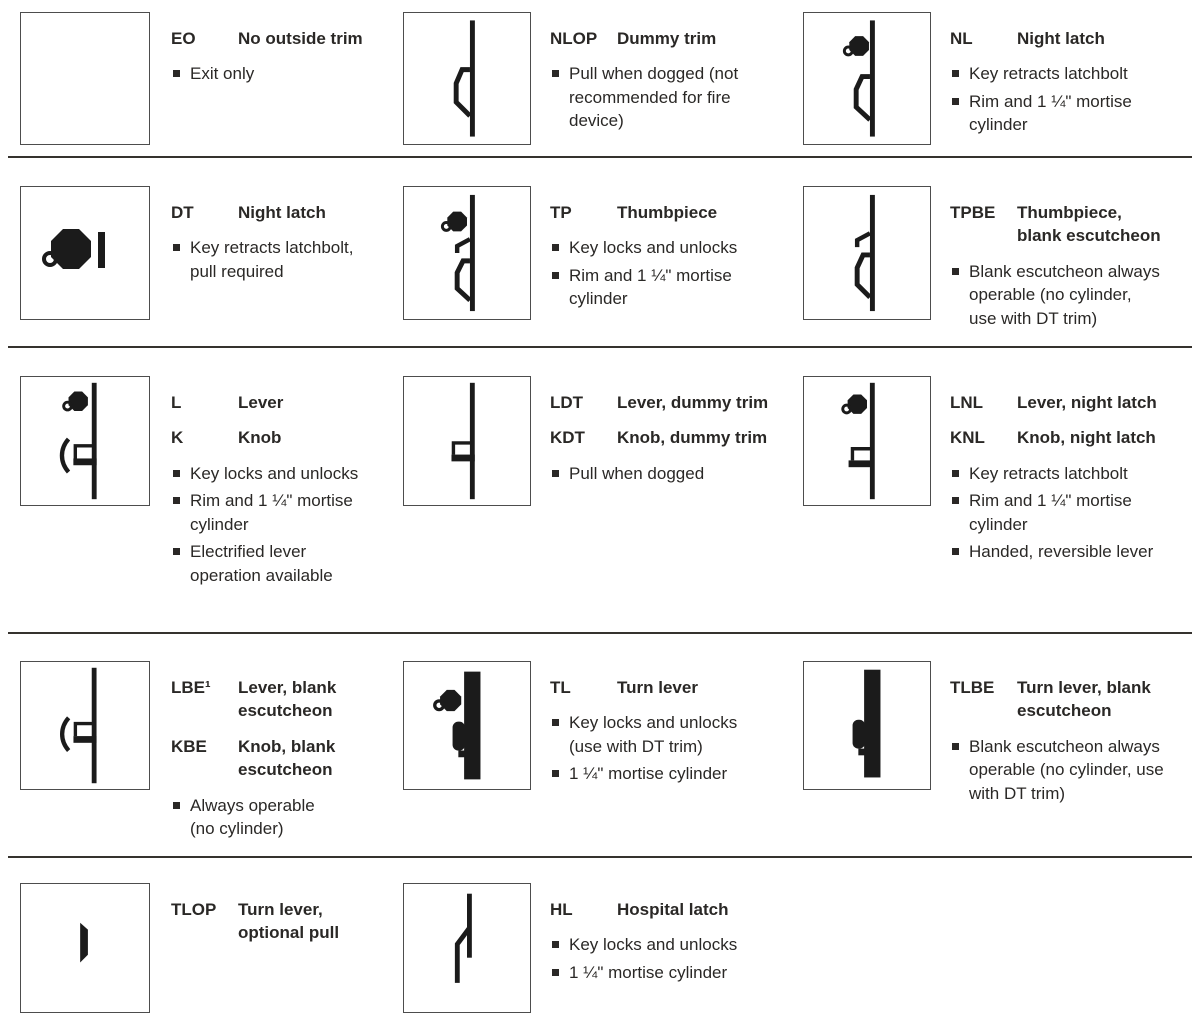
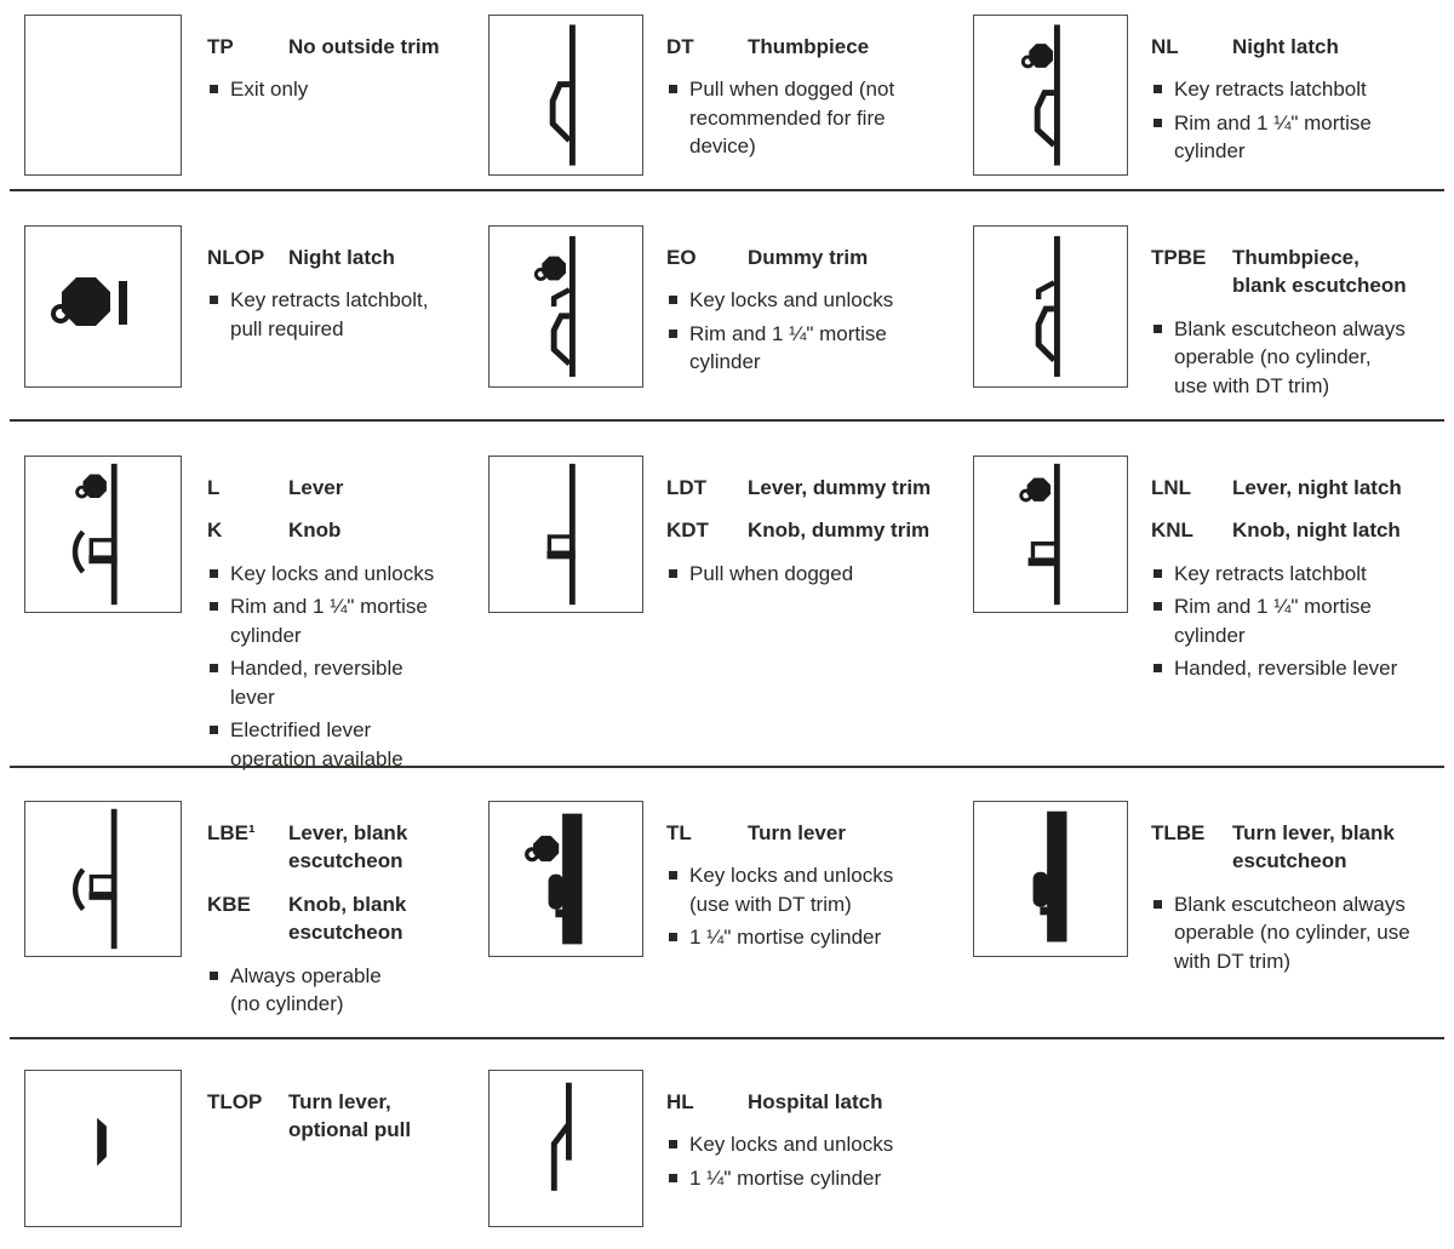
- EO
+ TP
  No outside trim
  Exit only
- NLOP
+ DT
- Dummy trim
+ Thumbpiece
  Pull when dogged (not
  recommended for fire
  device)
  NL
  Night latch
  Key retracts latchbolt
  Rim and 1 ¼" mortise
  cylinder
- DT
+ NLOP
  Night latch
  Key retracts latchbolt,
  pull required
- TP
+ EO
- Thumbpiece
+ Dummy trim
  Key locks and unlocks
  Rim and 1 ¼" mortise
  cylinder
  TPBE
  Thumbpiece,
  blank escutcheon
  Blank escutcheon always
  operable (no cylinder,
  use with DT trim)
  L
  Lever
  K
  Knob
  Key locks and unlocks
  Rim and 1 ¼" mortise
  cylinder
+ Handed, reversible
+ lever
  Electrified lever
  operation available
  LDT
  Lever, dummy trim
  KDT
  Knob, dummy trim
  Pull when dogged
  LNL
  Lever, night latch
  KNL
  Knob, night latch
  Key retracts latchbolt
  Rim and 1 ¼" mortise
  cylinder
  Handed, reversible lever
  LBE¹
  Lever, blank
  escutcheon
  KBE
  Knob, blank
  escutcheon
  Always operable
  (no cylinder)
  TL
  Turn lever
  Key locks and unlocks
  (use with DT trim)
  1 ¼" mortise cylinder
  TLBE
  Turn lever, blank
  escutcheon
  Blank escutcheon always
  operable (no cylinder, use
  with DT trim)
  TLOP
  Turn lever,
  optional pull
  HL
  Hospital latch
  Key locks and unlocks
  1 ¼" mortise cylinder
